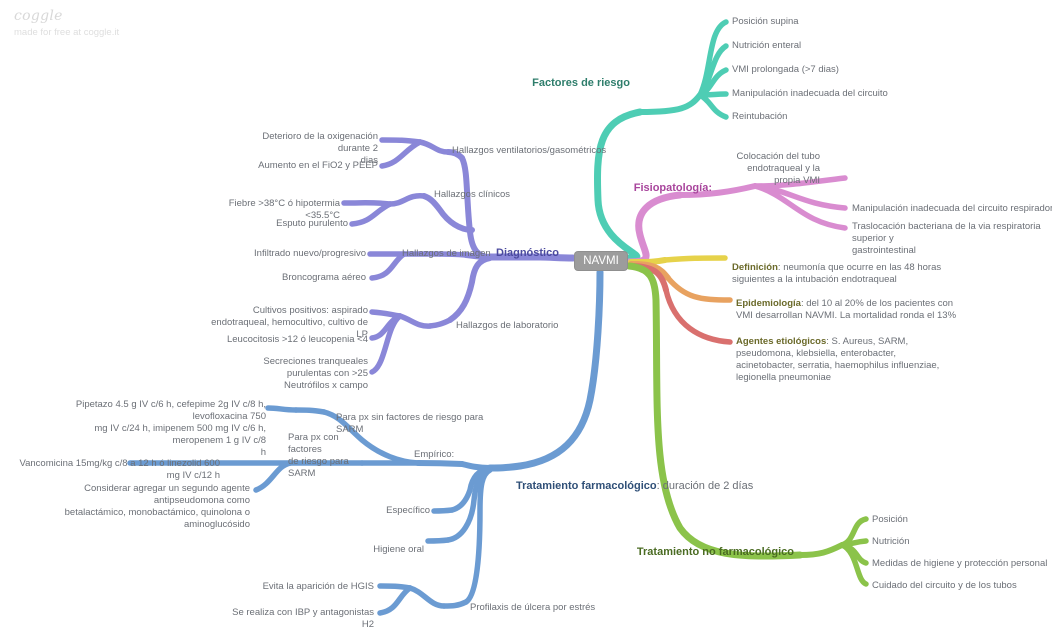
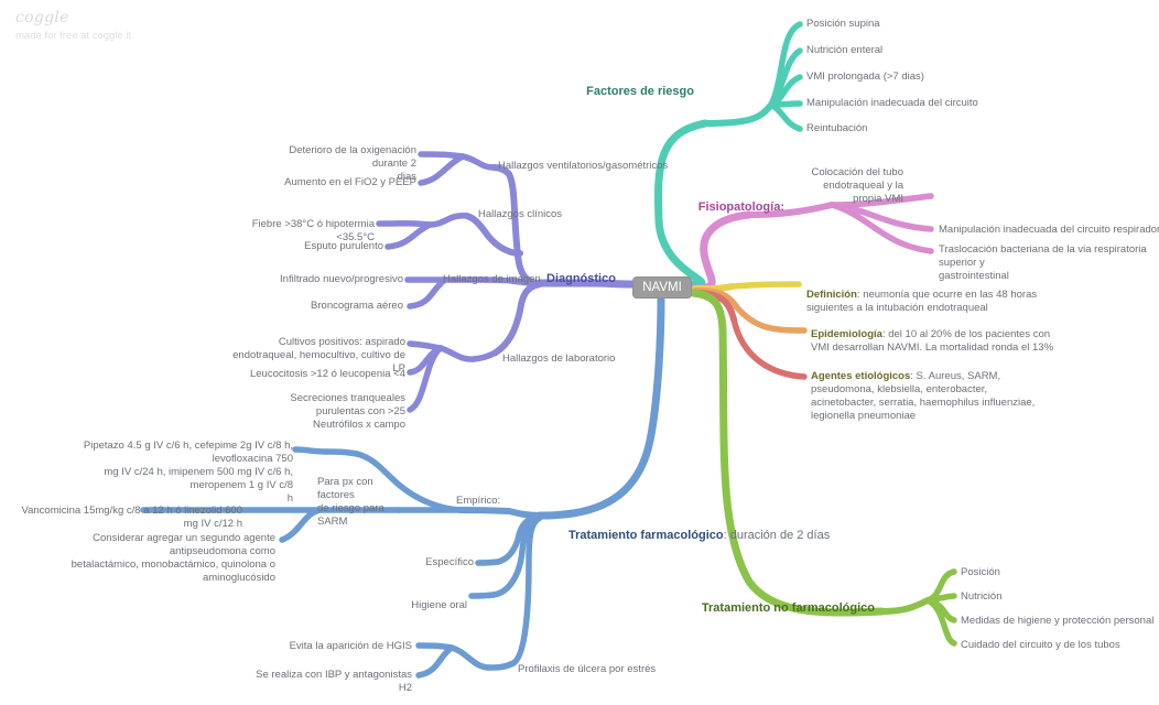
  coggle
  made for free at coggle.it
  NAVMI
  Factores de riesgo
  Posición supina
  Nutrición enteral
  VMI prolongada (>7 dias)
  Manipulación inadecuada del circuito
  Reintubación
  Fisiopatología:
  Colocación del tubo
  endotraqueal y la
  propia VMI
  Manipulación inadecuada del circuito respirado
  Traslocación bacteriana de la via respiratoria superior y
  gastrointestinal
  Definición: neumonía que ocurre en las 48 horas
  siguientes a la intubación endotraqueal
  Epidemiología: del 10 al 20% de los pacientes con
  VMI desarrollan NAVMI. La mortalidad ronda el 13%
  Agentes etiológicos: S. Aureus, SARM,
  pseudomona, klebsiella, enterobacter,
  acinetobacter, serratia, haemophilus influenziae,
  legionella pneumoniae
  Diagnóstico
  Hallazgos ventilatorios/gasométricos
  Deterioro de la oxigenación durante 2
  dias
  Aumento en el FiO2 y PEEP
  Hallazgos clínicos
  Fiebre >38°C ó hipotermia <35.5°C
  Esputo purulento
  Hallazgos de imagen
  Infiltrado nuevo/progresivo
  Broncograma aéreo
  Hallazgos de laboratorio
  Cultivos positivos: aspirado
  endotraqueal, hemocultivo, cultivo de LP
  Leucocitosis >12 ó leucopenia <4
  Secreciones tranqueales
  purulentas con >25
  Neutrófilos x campo
  Tratamiento farmacológico: duración de 2 días
  Empírico:
- Para px sin factores de riesgo para SARM
  Pipetazo 4.5 g IV c/6 h, cefepime 2g IV c/8 h, levofloxacina 750
  mg IV c/24 h, imipenem 500 mg IV c/6 h, meropenem 1 g IV c/8
  h
  Para px con factores
  de riesgo para
  SARM
  Vancomicina 15mg/kg c/8 a 12 h ó linezolid 600 mg IV c/12 h
  Considerar agregar un segundo agente antipseudomona como
  betalactámico, monobactámico, quinolona o aminoglucósido
  Específico
  Higiene oral
  Profilaxis de úlcera por estrés
  Evita la aparición de HGIS
  Se realiza con IBP y antagonistas H2
  Tratamiento no farmacológico
  Posición
  Nutrición
  Medidas de higiene y protección personal
  Cuidado del circuito y de los tubos
